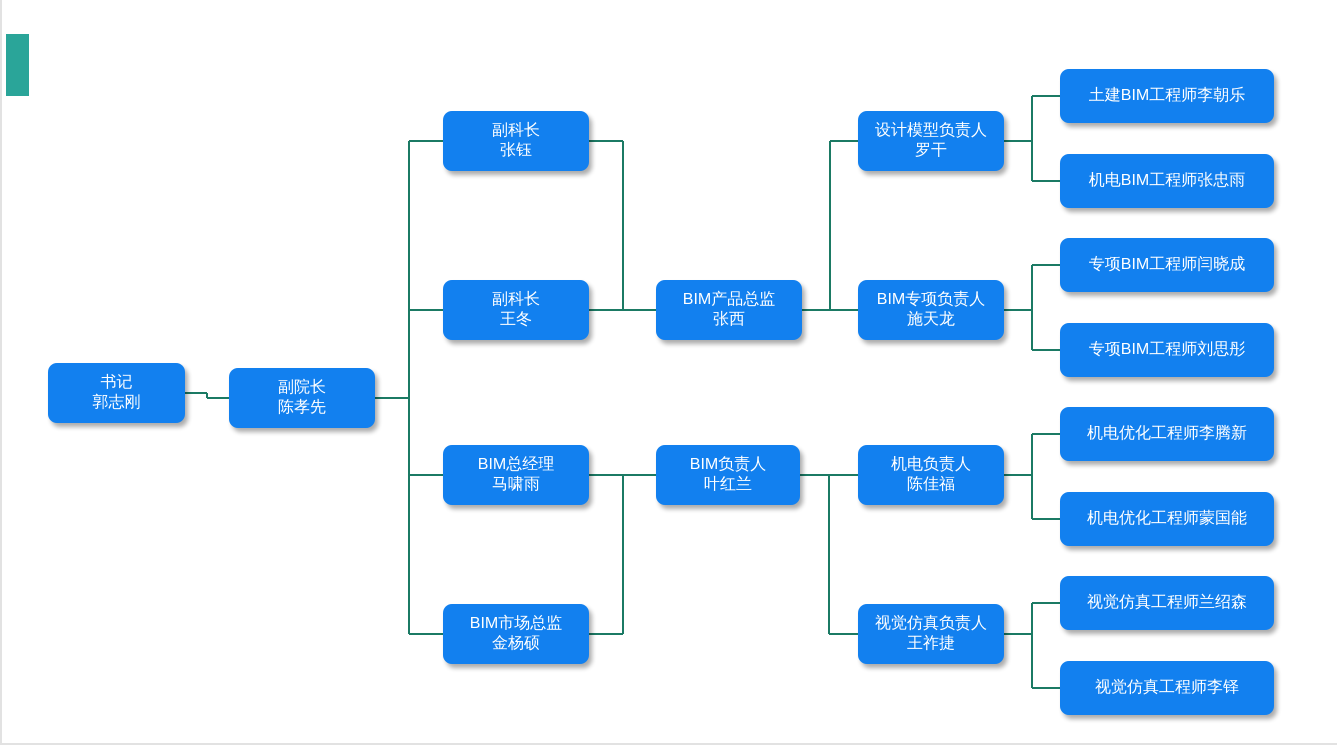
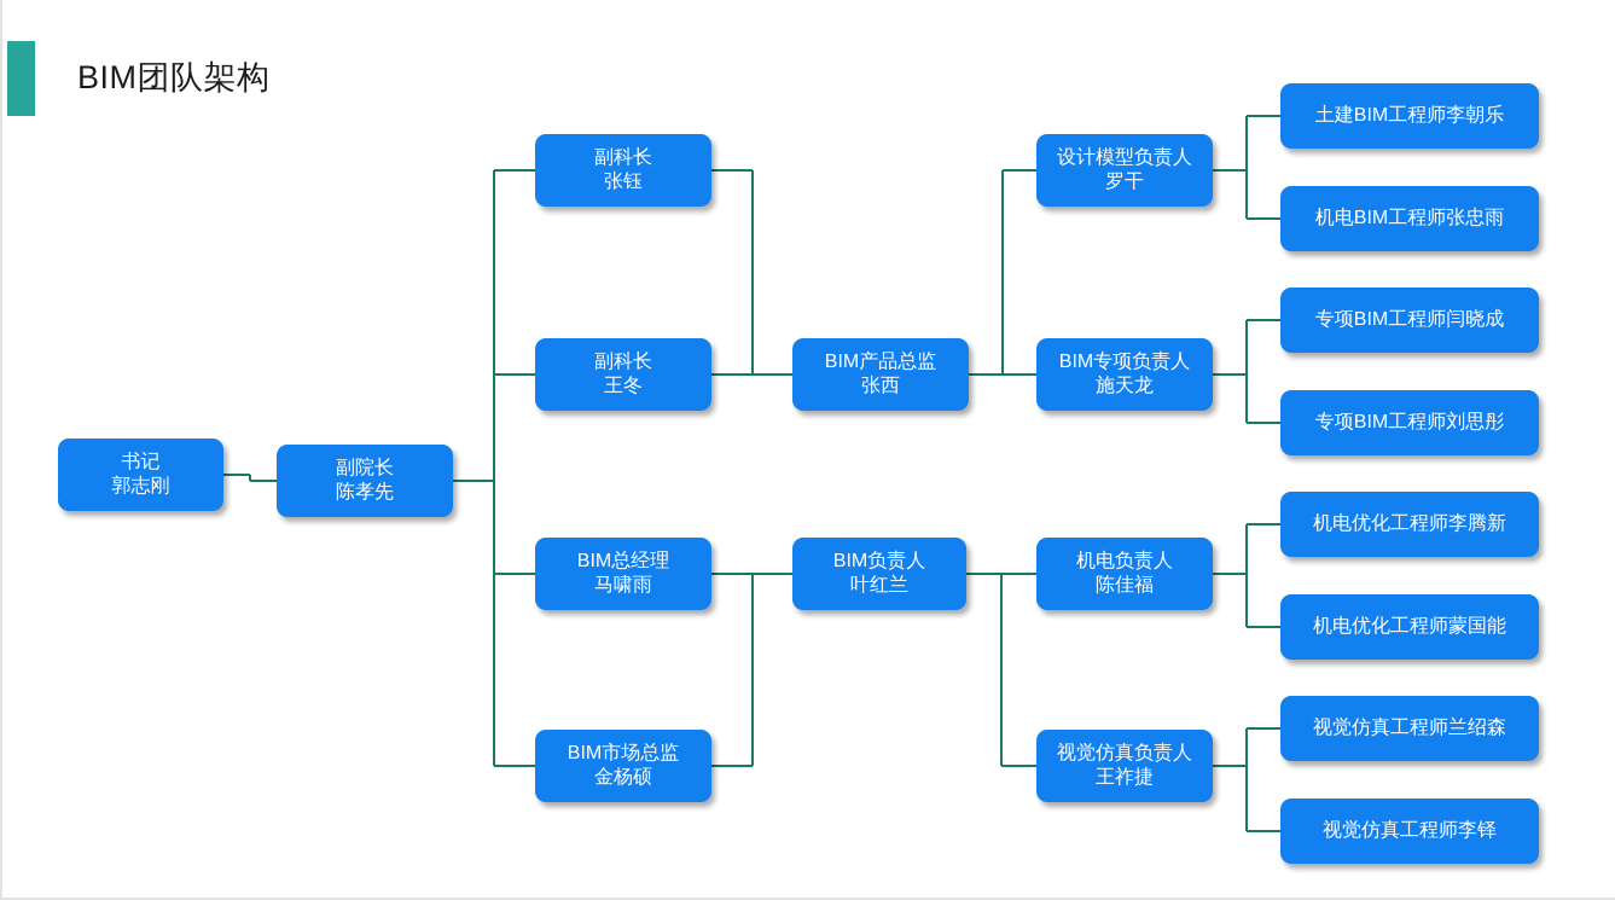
+ BIM团队架构
  书记
  郭志刚
  副院长
  陈孝先
  副科长
  张钰
  副科长
  王冬
  BIM总经理
  马啸雨
  BIM市场总监
  金杨硕
  BIM产品总监
  张西
  BIM负责人
  叶红兰
  设计模型负责人
  罗干
  BIM专项负责人
  施天龙
  机电负责人
  陈佳福
  视觉仿真负责人
  王祚捷
  土建BIM工程师李朝乐
  机电BIM工程师张忠雨
  专项BIM工程师闫晓成
  专项BIM工程师刘思彤
  机电优化工程师李腾新
  机电优化工程师蒙国能
  视觉仿真工程师兰绍森
  视觉仿真工程师李铎
